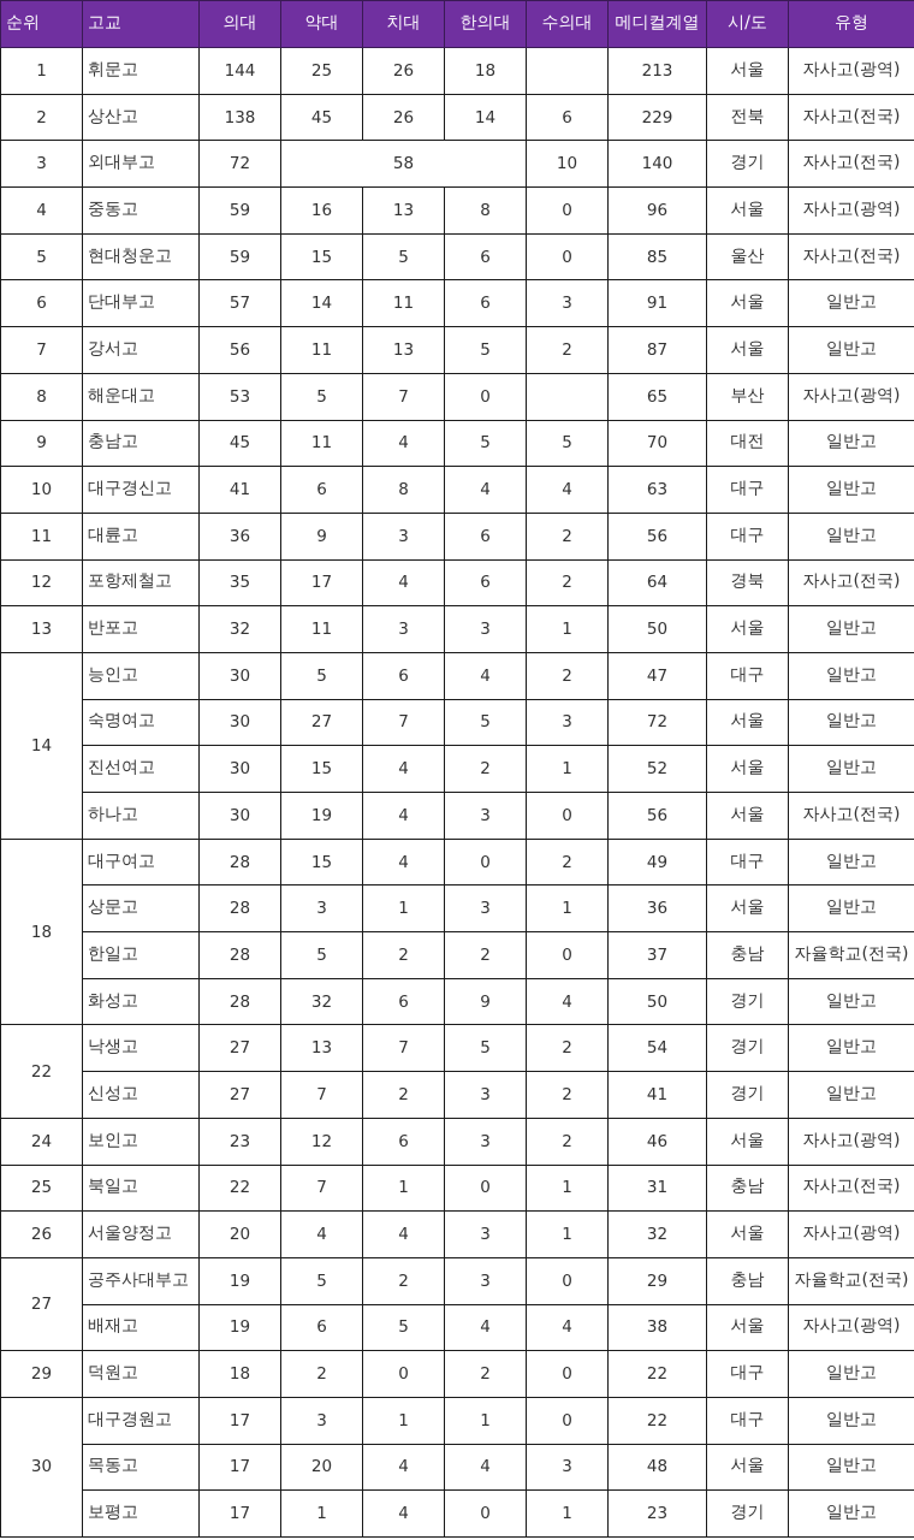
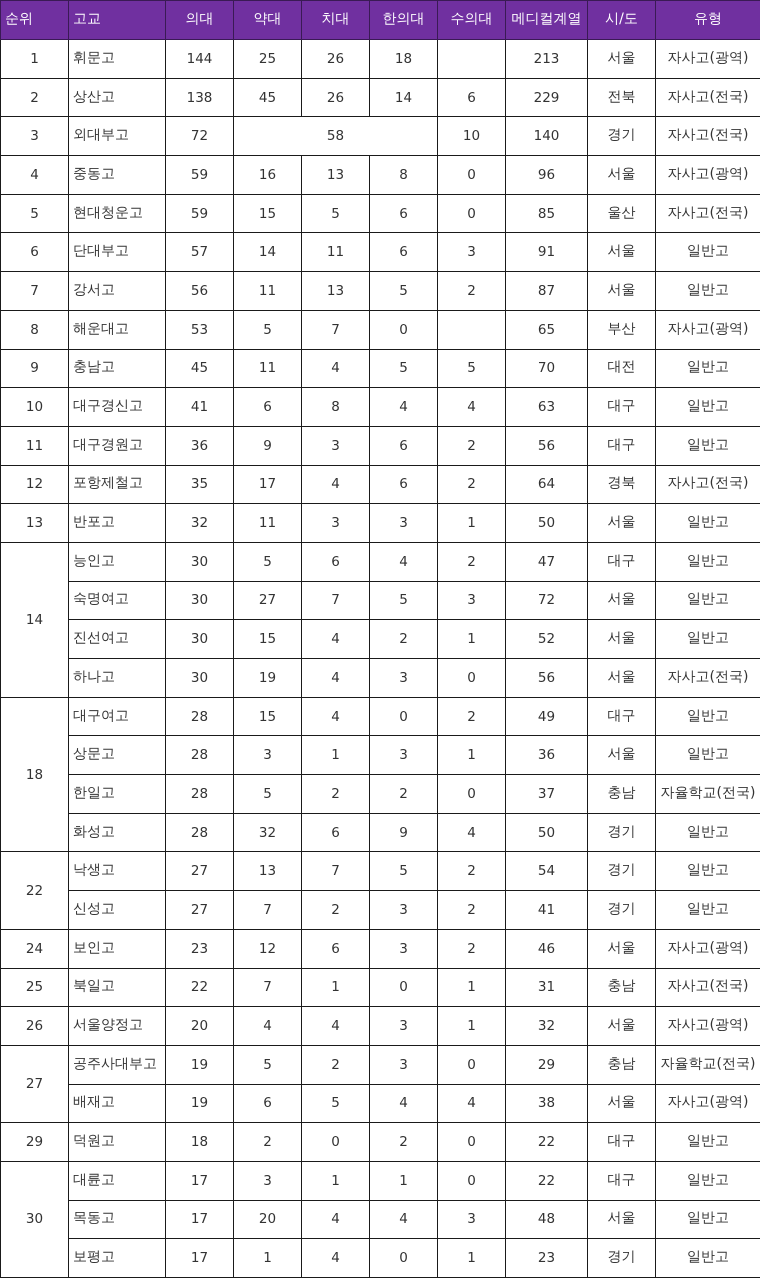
  순위	고교	의대	약대	치대	한의대	수의대	메디컬계열	시/도	유형
  1	휘문고	144	25	26	18		213	서울	자사고(광역)
  2	상산고	138	45	26	14	6	229	전북	자사고(전국)
  3	외대부고	72	58	10	140	경기	자사고(전국)
  4	중동고	59	16	13	8	0	96	서울	자사고(광역)
  5	현대청운고	59	15	5	6	0	85	울산	자사고(전국)
  6	단대부고	57	14	11	6	3	91	서울	일반고
  7	강서고	56	11	13	5	2	87	서울	일반고
  8	해운대고	53	5	7	0		65	부산	자사고(광역)
  9	충남고	45	11	4	5	5	70	대전	일반고
  10	대구경신고	41	6	8	4	4	63	대구	일반고
- 11	대륜고	36	9	3	6	2	56	대구	일반고
+ 11	대구경원고	36	9	3	6	2	56	대구	일반고
  12	포항제철고	35	17	4	6	2	64	경북	자사고(전국)
  13	반포고	32	11	3	3	1	50	서울	일반고
  14	능인고	30	5	6	4	2	47	대구	일반고
  숙명여고	30	27	7	5	3	72	서울	일반고
  진선여고	30	15	4	2	1	52	서울	일반고
  하나고	30	19	4	3	0	56	서울	자사고(전국)
  18	대구여고	28	15	4	0	2	49	대구	일반고
  상문고	28	3	1	3	1	36	서울	일반고
  한일고	28	5	2	2	0	37	충남	자율학교(전국)
  화성고	28	32	6	9	4	50	경기	일반고
  22	낙생고	27	13	7	5	2	54	경기	일반고
  신성고	27	7	2	3	2	41	경기	일반고
  24	보인고	23	12	6	3	2	46	서울	자사고(광역)
  25	북일고	22	7	1	0	1	31	충남	자사고(전국)
  26	서울양정고	20	4	4	3	1	32	서울	자사고(광역)
  27	공주사대부고	19	5	2	3	0	29	충남	자율학교(전국)
  배재고	19	6	5	4	4	38	서울	자사고(광역)
  29	덕원고	18	2	0	2	0	22	대구	일반고
- 30	대구경원고	17	3	1	1	0	22	대구	일반고
+ 30	대륜고	17	3	1	1	0	22	대구	일반고
  목동고	17	20	4	4	3	48	서울	일반고
  보평고	17	1	4	0	1	23	경기	일반고
